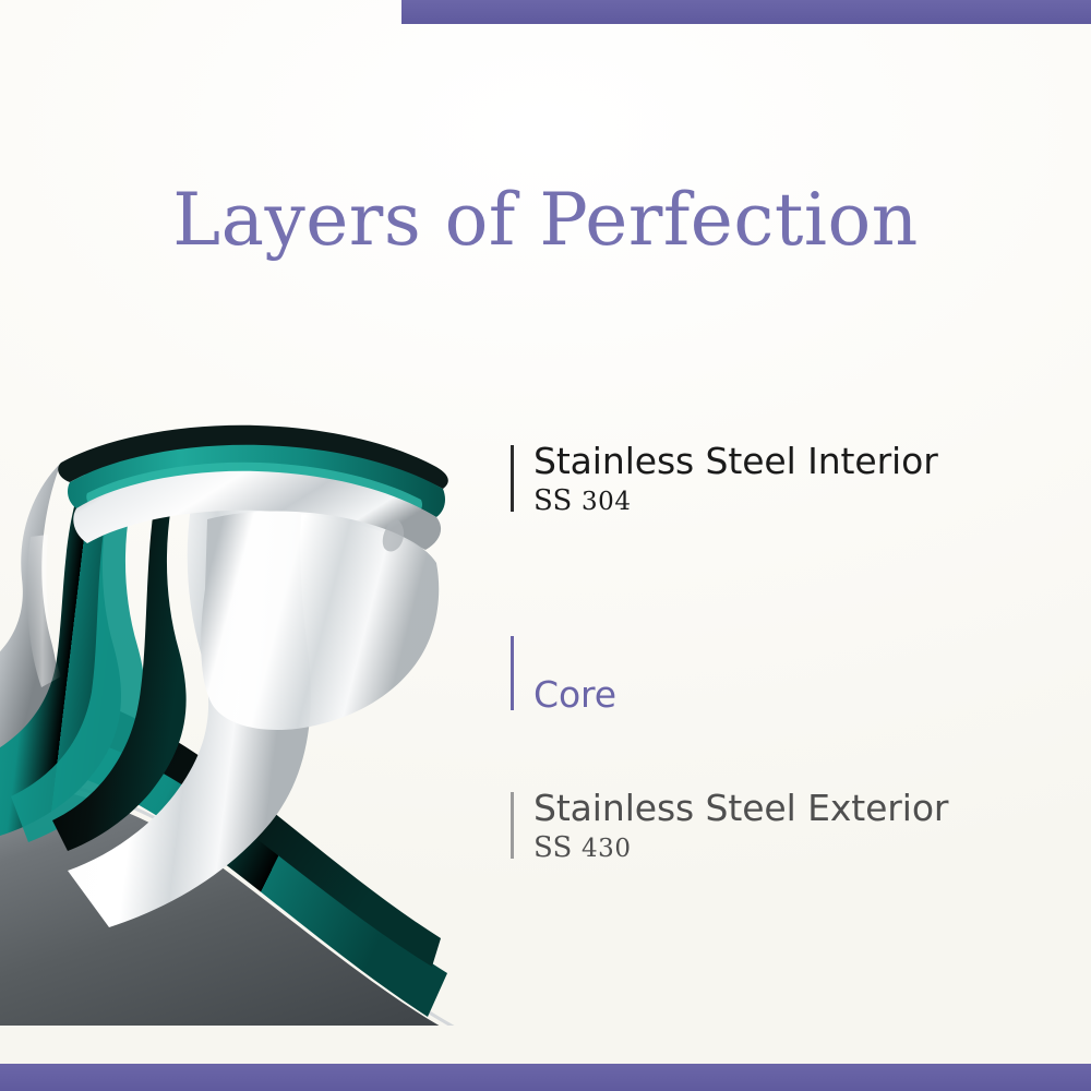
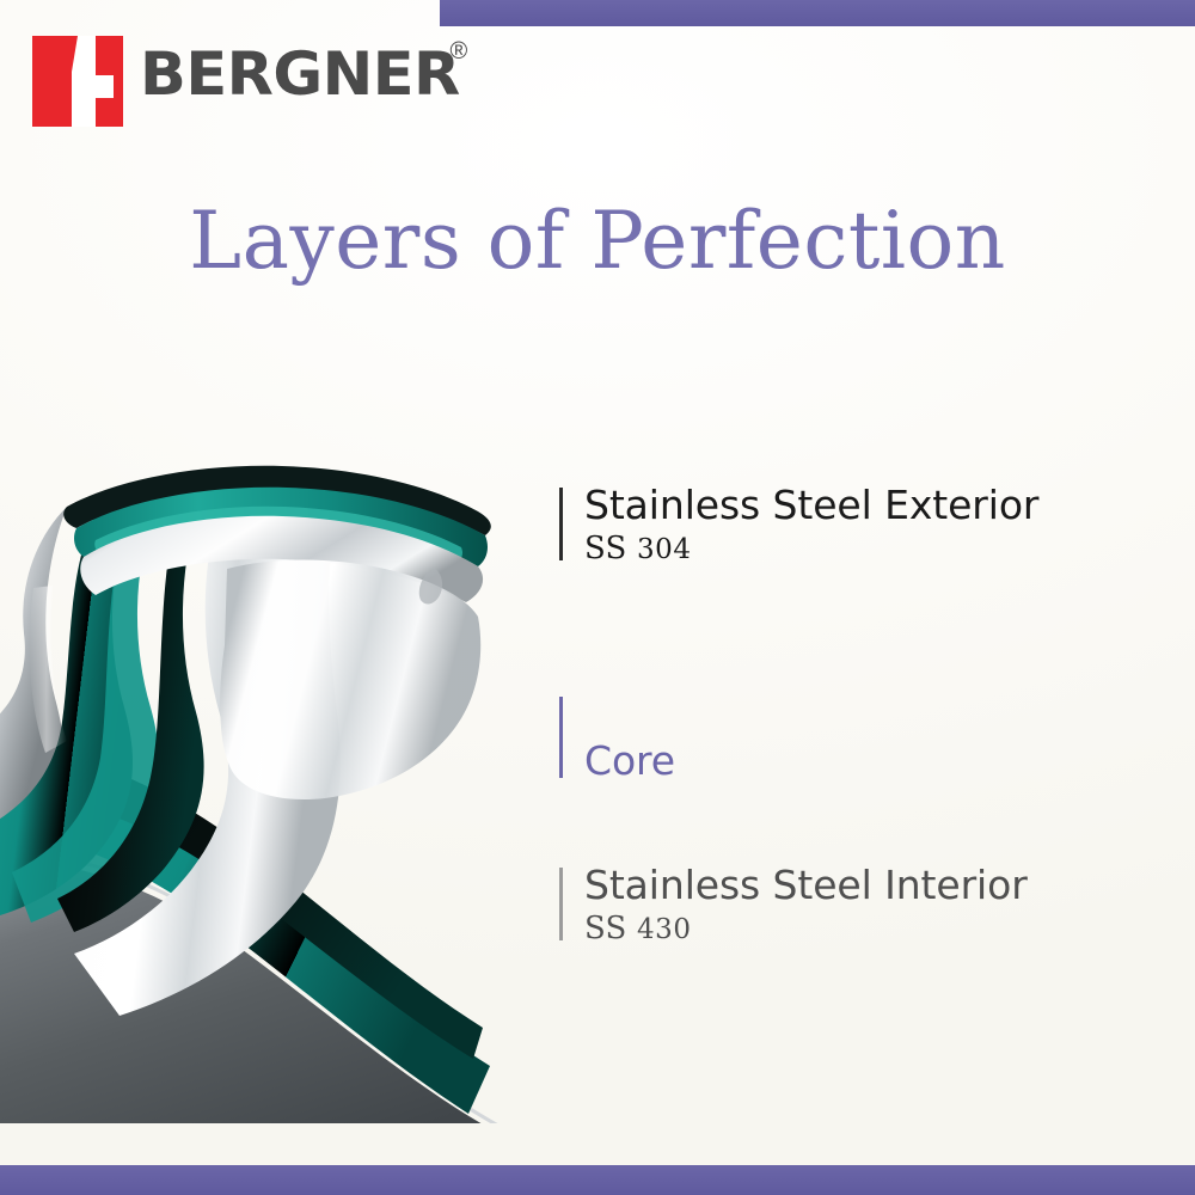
+ BERGNER
+ ®
  Layers of Perfection
- Stainless Steel Interior
+ Stainless Steel Exterior
  SS 304
  Core
- Stainless Steel Exterior
+ Stainless Steel Interior
  SS 430
